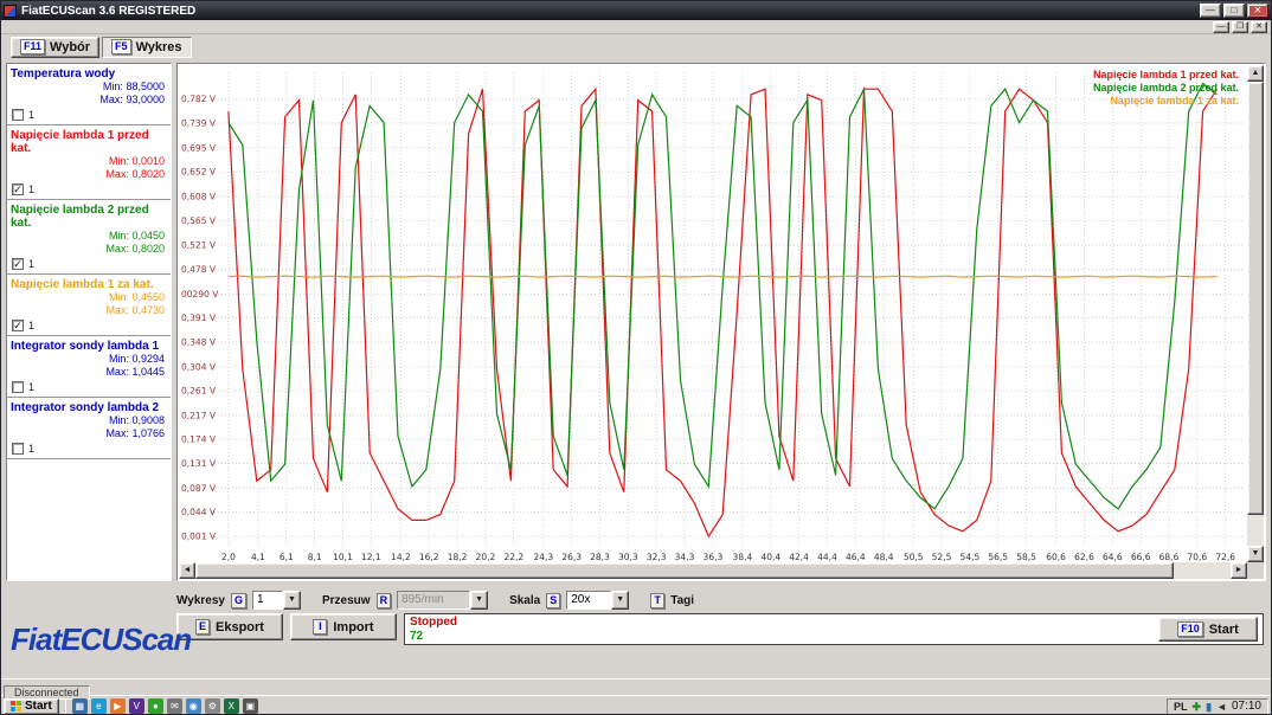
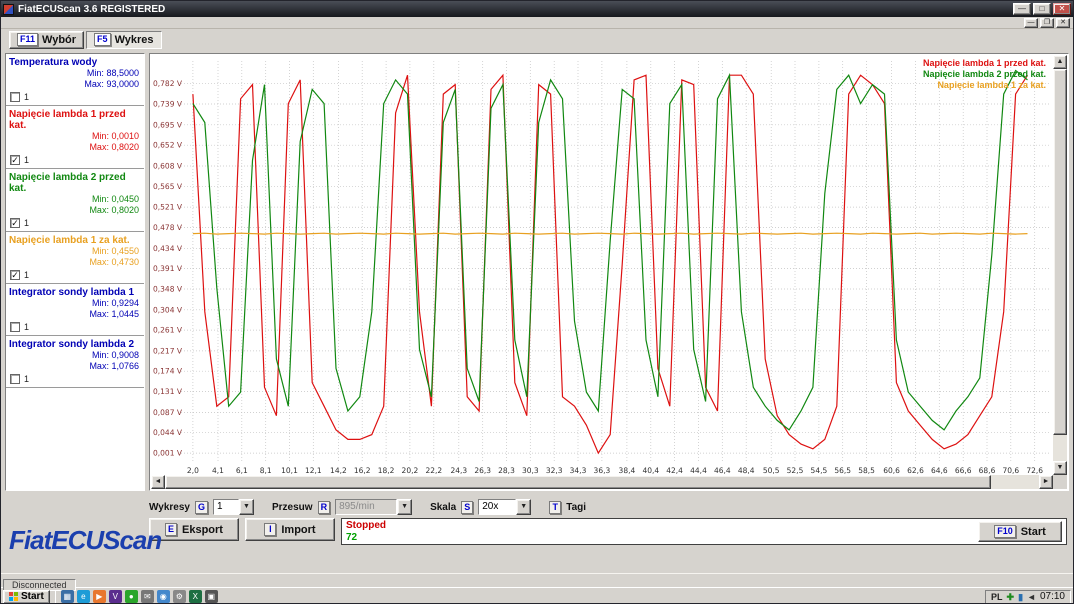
  FiatECUScan 3.6 REGISTERED
  —
  □
  ✕
  F11
  Wybór
  F5
  Wykres
  Temperatura wody
  Min: 88,5000
  Max: 93,0000
  1
  Napięcie lambda 1 przed kat.
  Min: 0,0010
  Max: 0,8020
  ✓
  1
  Napięcie lambda 2 przed kat.
  Min: 0,0450
  Max: 0,8020
  ✓
  1
  Napięcie lambda 1 za kat.
  Min: 0,4550
  Max: 0,4730
  ✓
  1
  Integrator sondy lambda 1
  Min: 0,9294
  Max: 1,0445
  1
  Integrator sondy lambda 2
  Min: 0,9008
  Max: 1,0766
  1
  0,782 V
  0,739 V
  0,695 V
  0,652 V
  0,608 V
  0,565 V
  0,521 V
  0,478 V
- 00290 V
+ 0,434 V
  0,391 V
  0,348 V
  0,304 V
  0,261 V
  0,217 V
  0,174 V
  0,131 V
  0,087 V
  0,044 V
  0,001 V
  2,0
  4,1
  6,1
  8,1
  10,1
  12,1
  14,2
  16,2
  18,2
  20,2
  22,2
  24,3
  26,3
  28,3
  30,3
  32,3
  34,3
  36,3
  38,4
  40,4
  42,4
  44,4
  46,4
  48,4
  50,5
  52,5
  54,5
  56,5
  58,5
  60,6
  62,6
  64,6
  66,6
  68,6
  70,6
  72,6
  Napięcie lambda 1 przed kat.
  Napięcie lambda 2 przed kat.
  Napięcie lambda 1 za kat.
  Wykresy
  G
  1
  Przesuw
  R
  895/min
  Skala
  S
  20x
  T
  Tagi
  E
  Eksport
  I
  Import
  Stopped
  72
  F10
  Start
  FiatECUScan
  Disconnected
  Start
  ▦
  e
  ▶
  V
  ●
  ✉
  ◉
  ⚙
  X
  ▣
  PL
  ✚
  ▮
  ◄
  07:10
